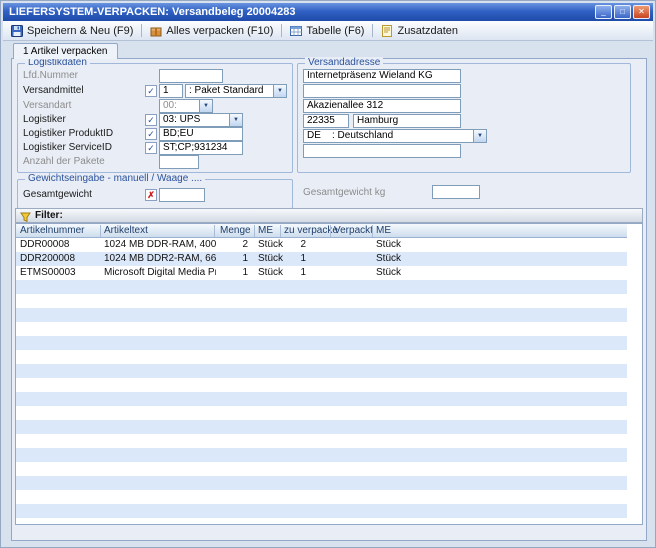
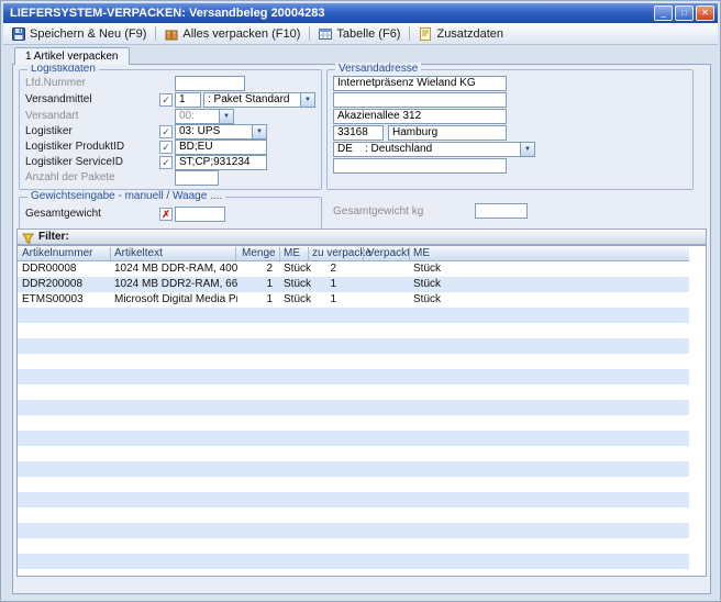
  LIEFERSYSTEM-VERPACKEN: Versandbeleg 20004283
  _
  □
  ✕
  Speichern & Neu (F9)
  Alles verpacken (F10)
  Tabelle (F6)
  Zusatzdaten
  1 Artikel verpacken
  Logistikdaten
  Lfd.Nummer
  Versandmittel
  ✓
  1
  : Paket Standard
  Versandart
  00:
  Logistiker
  ✓
  03: UPS
  Logistiker ProduktID
  ✓
  BD;EU
  Logistiker ServiceID
  ✓
  ST;CP;931234
  Anzahl der Pakete
  Gewichtseingabe - manuell / Waage ....
  Gesamtgewicht
  ✗
  Versandadresse
  Internetpräsenz Wieland KG
  Akazienallee 312
- 22335
+ 33168
  Hamburg
  DE : Deutschland
  Gesamtgewicht kg
  Filter:
  Artikelnummer
  Artikeltext
  Menge
  ME
  zu verpace
  Verpack
  ME
  DDR00008
  2
  Stück
  2
  Stück
  DDR200008
  1
  Stück
  1
  Stück
  ETMS00003
  1
  Stück
  1
  Stück
